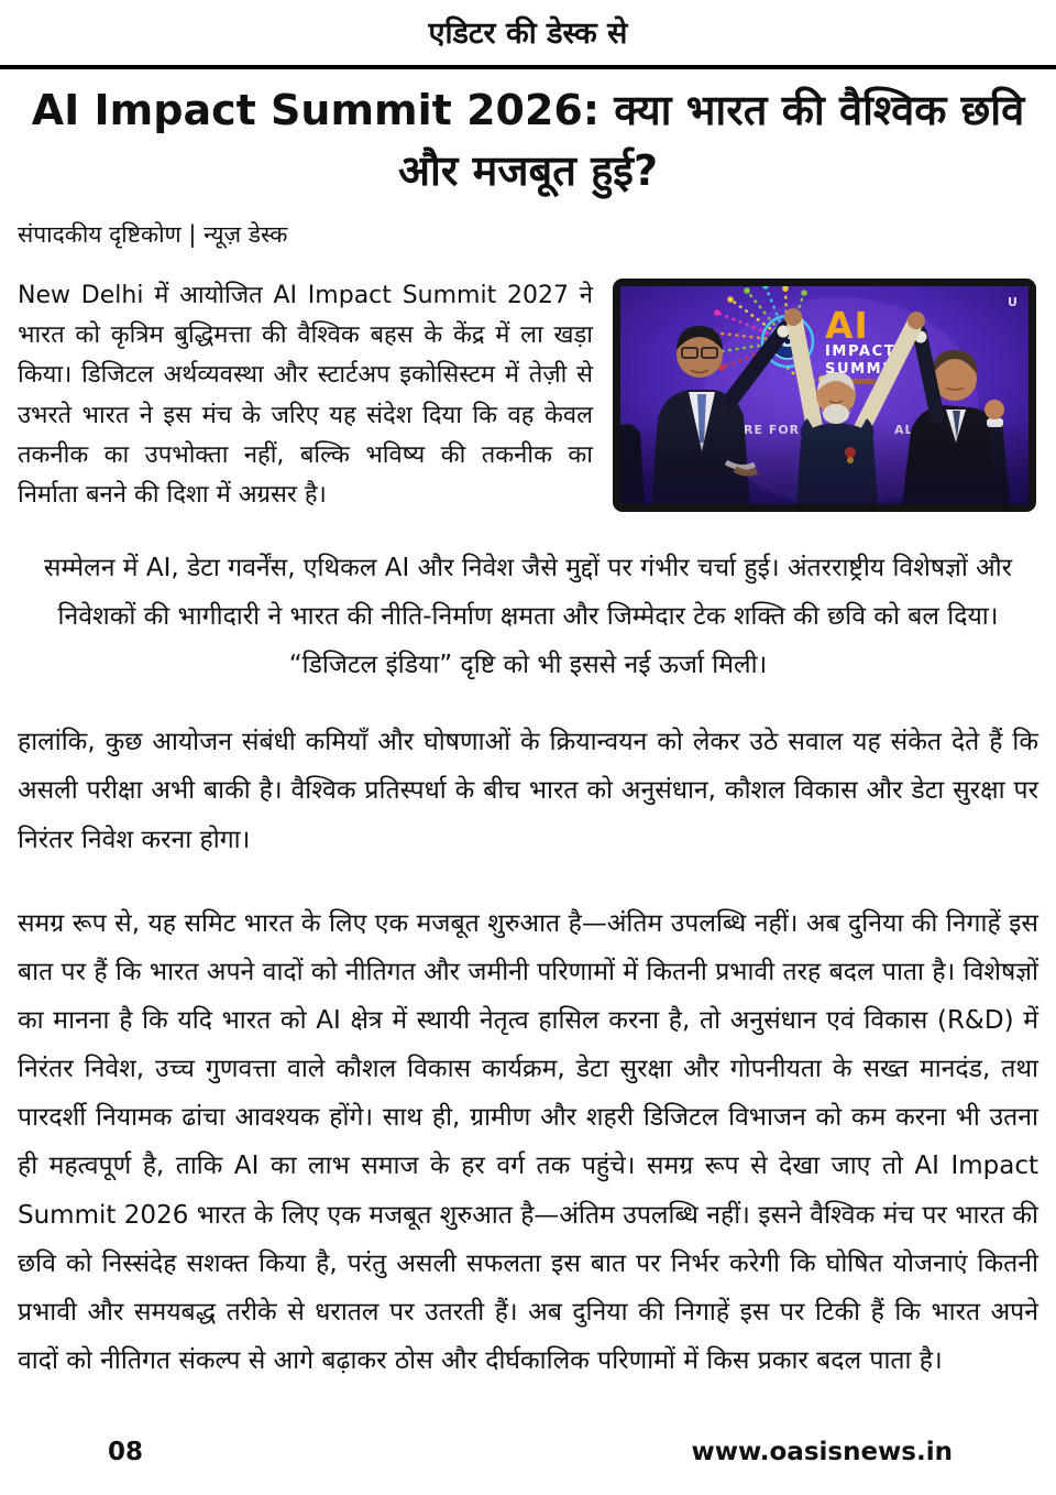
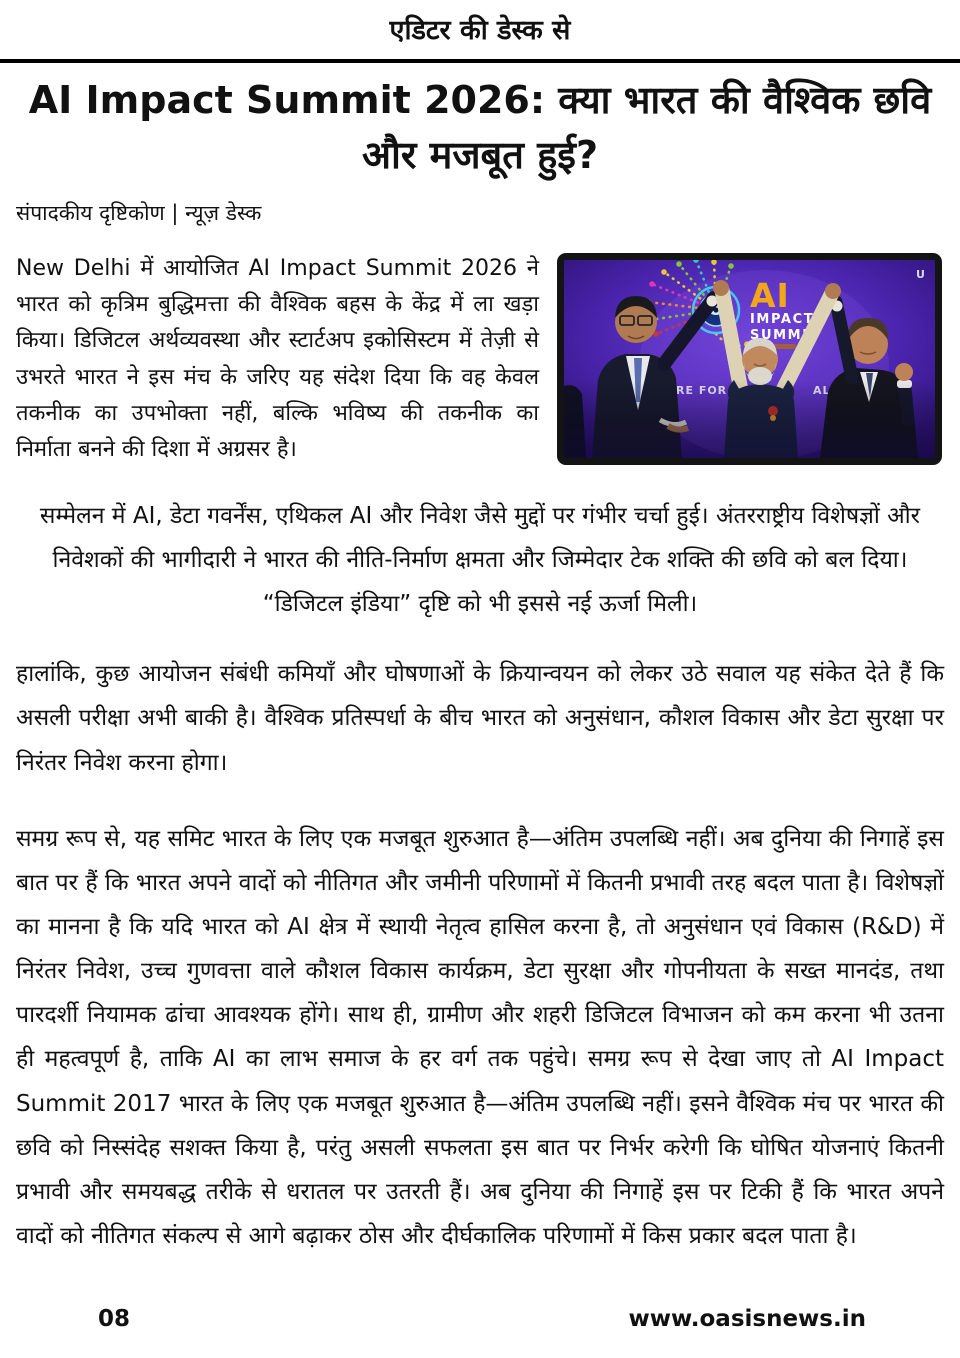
  एडिटर की डेस्क से
  AI Impact Summit 2026: क्या भारत की वैश्विक छवि और मजबूत हुई?
  संपादकीय दृष्टिकोण | न्यूज़ डेस्क
- New Delhi में आयोजित AI Impact Summit 2027 ने भारत को कृत्रिम बुद्धिमत्ता की वैश्विक बहस के केंद्र में ला खड़ा किया। डिजिटल अर्थव्यवस्था और स्टार्टअप इकोसिस्टम में तेज़ी से उभरते भारत ने इस मंच के जरिए यह संदेश दिया कि वह केवल तकनीक का उपभोक्ता नहीं, बल्कि भविष्य की तकनीक का निर्माता बनने की दिशा में अग्रसर है।
+ New Delhi में आयोजित AI Impact Summit 2026 ने भारत को कृत्रिम बुद्धिमत्ता की वैश्विक बहस के केंद्र में ला खड़ा किया। डिजिटल अर्थव्यवस्था और स्टार्टअप इकोसिस्टम में तेज़ी से उभरते भारत ने इस मंच के जरिए यह संदेश दिया कि वह केवल तकनीक का उपभोक्ता नहीं, बल्कि भविष्य की तकनीक का निर्माता बनने की दिशा में अग्रसर है।
  AI
  IMPACT
  U
  सम्मेलन में AI, डेटा गवर्नेंस, एथिकल AI और निवेश जैसे मुद्दों पर गंभीर चर्चा हुई। अंतरराष्ट्रीय विशेषज्ञों और निवेशकों की भागीदारी ने भारत की नीति-निर्माण क्षमता और जिम्मेदार टेक शक्ति की छवि को बल दिया। “डिजिटल इंडिया” दृष्टि को भी इससे नई ऊर्जा मिली।
  हालांकि, कुछ आयोजन संबंधी कमियाँ और घोषणाओं के क्रियान्वयन को लेकर उठे सवाल यह संकेत देते हैं कि असली परीक्षा अभी बाकी है। वैश्विक प्रतिस्पर्धा के बीच भारत को अनुसंधान, कौशल विकास और डेटा सुरक्षा पर निरंतर निवेश करना होगा।
- समग्र रूप से, यह समिट भारत के लिए एक मजबूत शुरुआत है—अंतिम उपलब्धि नहीं। अब दुनिया की निगाहें इस बात पर हैं कि भारत अपने वादों को नीतिगत और जमीनी परिणामों में कितनी प्रभावी तरह बदल पाता है। विशेषज्ञों का मानना है कि यदि भारत को AI क्षेत्र में स्थायी नेतृत्व हासिल करना है, तो अनुसंधान एवं विकास (R&D) में निरंतर निवेश, उच्च गुणवत्ता वाले कौशल विकास कार्यक्रम, डेटा सुरक्षा और गोपनीयता के सख्त मानदंड, तथा पारदर्शी नियामक ढांचा आवश्यक होंगे। साथ ही, ग्रामीण और शहरी डिजिटल विभाजन को कम करना भी उतना ही महत्वपूर्ण है, ताकि AI का लाभ समाज के हर वर्ग तक पहुंचे। समग्र रूप से देखा जाए तो AI Impact Summit 2026 भारत के लिए एक मजबूत शुरुआत है—अंतिम उपलब्धि नहीं। इसने वैश्विक मंच पर भारत की छवि को निस्संदेह सशक्त किया है, परंतु असली सफलता इस बात पर निर्भर करेगी कि घोषित योजनाएं कितनी प्रभावी और समयबद्ध तरीके से धरातल पर उतरती हैं। अब दुनिया की निगाहें इस पर टिकी हैं कि भारत अपने वादों को नीतिगत संकल्प से आगे बढ़ाकर ठोस और दीर्घकालिक परिणामों में किस प्रकार बदल पाता है।
+ समग्र रूप से, यह समिट भारत के लिए एक मजबूत शुरुआत है—अंतिम उपलब्धि नहीं। अब दुनिया की निगाहें इस बात पर हैं कि भारत अपने वादों को नीतिगत और जमीनी परिणामों में कितनी प्रभावी तरह बदल पाता है। विशेषज्ञों का मानना है कि यदि भारत को AI क्षेत्र में स्थायी नेतृत्व हासिल करना है, तो अनुसंधान एवं विकास (R&D) में निरंतर निवेश, उच्च गुणवत्ता वाले कौशल विकास कार्यक्रम, डेटा सुरक्षा और गोपनीयता के सख्त मानदंड, तथा पारदर्शी नियामक ढांचा आवश्यक होंगे। साथ ही, ग्रामीण और शहरी डिजिटल विभाजन को कम करना भी उतना ही महत्वपूर्ण है, ताकि AI का लाभ समाज के हर वर्ग तक पहुंचे। समग्र रूप से देखा जाए तो AI Impact Summit 2017 भारत के लिए एक मजबूत शुरुआत है—अंतिम उपलब्धि नहीं। इसने वैश्विक मंच पर भारत की छवि को निस्संदेह सशक्त किया है, परंतु असली सफलता इस बात पर निर्भर करेगी कि घोषित योजनाएं कितनी प्रभावी और समयबद्ध तरीके से धरातल पर उतरती हैं। अब दुनिया की निगाहें इस पर टिकी हैं कि भारत अपने वादों को नीतिगत संकल्प से आगे बढ़ाकर ठोस और दीर्घकालिक परिणामों में किस प्रकार बदल पाता है।
  08
  www.oasisnews.in
